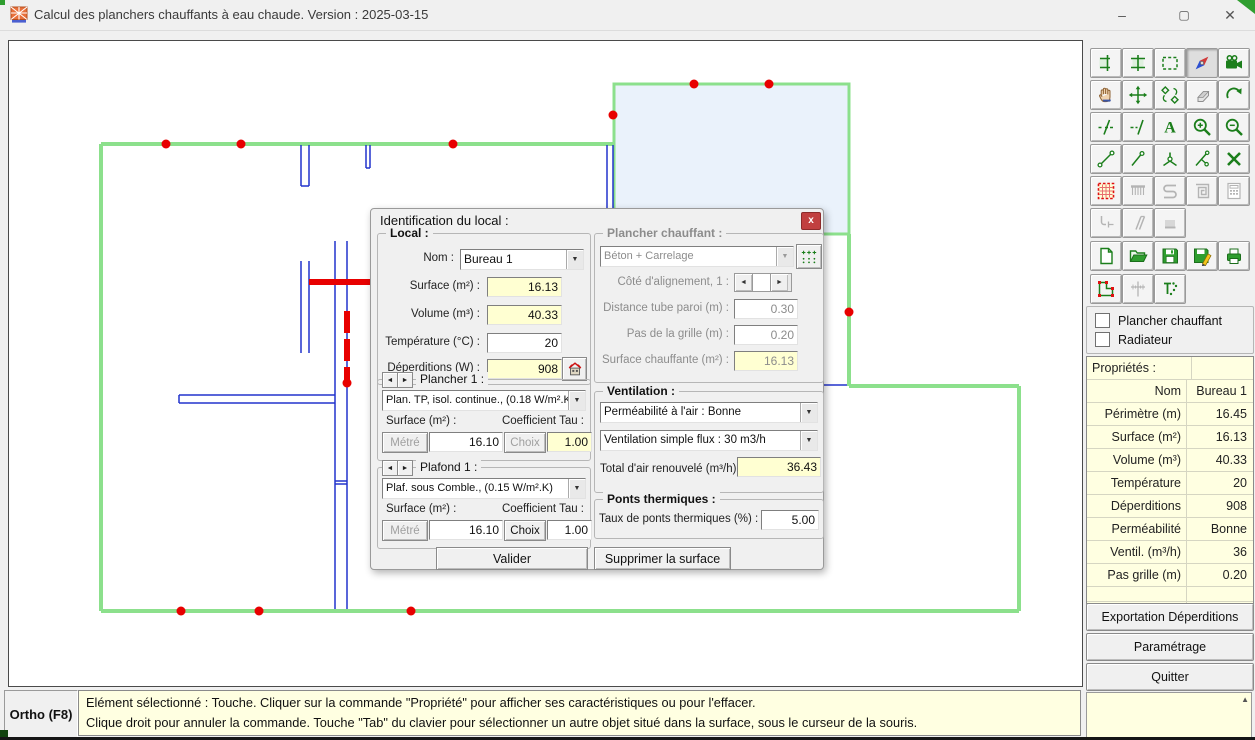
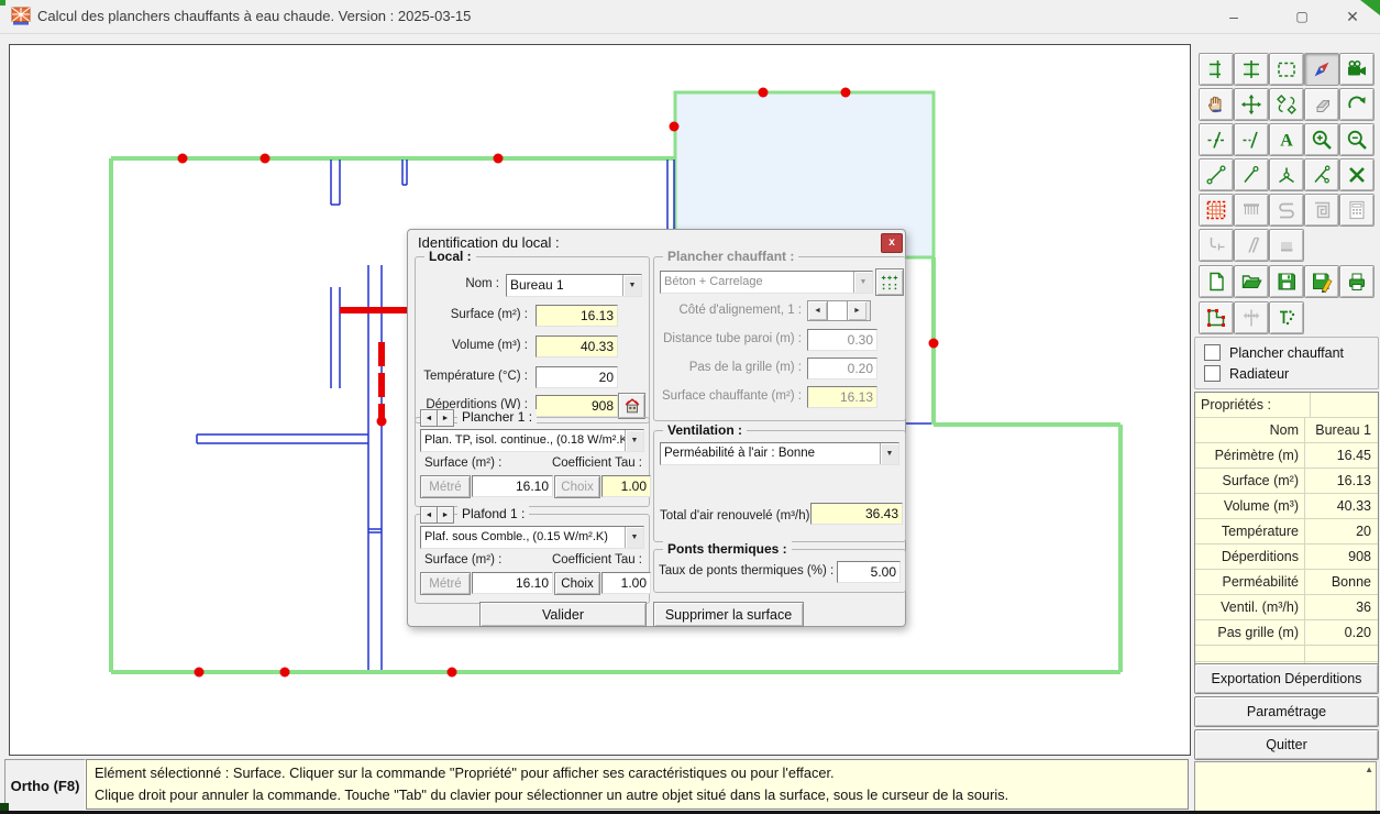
  Calcul des planchers chauffants à eau chaude. Version : 2025-03-15
  –
  ▢
  ✕
  Identification du local :
  x
  Local :
  Nom :
  Bureau 1
  Surface (m²) :
  16.13
  Volume (m³) :
  40.33
  Température (°C) :
  20
  Déperditions (W) :
  908
  Plancher 1 :
  Plan. TP, isol. continue., (0.18 W/m².
  Surface (m²) :
  Coefficient Tau :
  Métré
  16.10
  Choix
  1.00
  Plafond 1 :
  Plaf. sous Comble., (0.15 W/m².K)
  Surface (m²) :
  Coefficient Tau :
  Métré
  16.10
  Choix
  1.00
  Valider
  Plancher chauffant :
  Béton + Carrelage
  Côté d'alignement, 1 :
  Distance tube paroi (m) :
  0.30
  Pas de la grille (m) :
  0.20
  Surface chauffante (m²) :
  16.13
  Ventilation :
  Perméabilité à l'air : Bonne
- Ventilation simple flux : 30 m3/h
  Total d'air renouvelé (m³/h)
  36.43
  Ponts thermiques :
  Taux de ponts thermiques (%) :
  5.00
  Supprimer la surface
  A
  Plancher chauffant
  Radiateur
  Propriétés :
  Nom
  Bureau 1
  Périmètre (m)
  16.45
  Surface (m²)
  16.13
  Volume (m³)
  40.33
  Température
  20
  Déperditions
  908
  Perméabilité
  Bonne
  Ventil. (m³/h)
  36
  Pas grille (m)
  0.20
  Exportation Déperditions
  Paramétrage
  Quitter
  ▲
  Ortho (F8)
- Elément sélectionné : Touche. Cliquer sur la commande "Propriété" pour afficher ses caractéristiques ou pour l'effacer.
+ Elément sélectionné : Surface. Cliquer sur la commande "Propriété" pour afficher ses caractéristiques ou pour l'effacer.
  Clique droit pour annuler la commande. Touche "Tab" du clavier pour sélectionner un autre objet situé dans la surface, sous le curseur de la souris.
